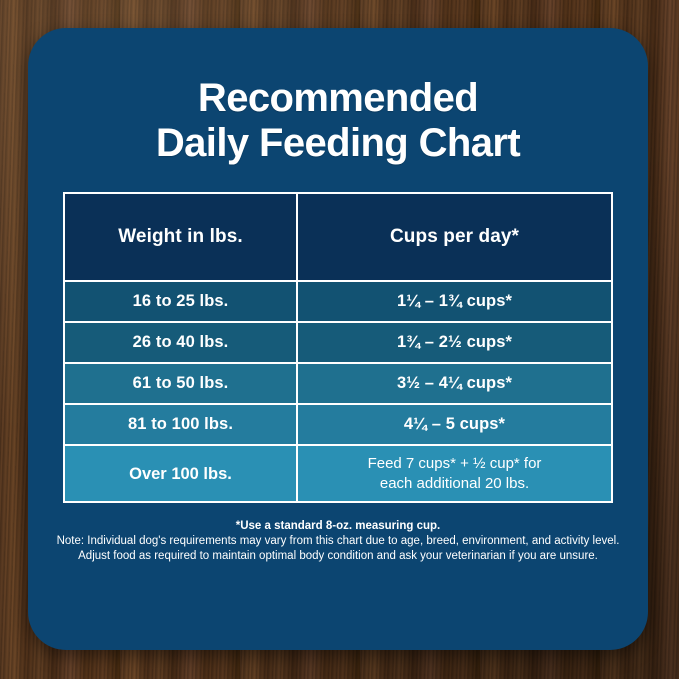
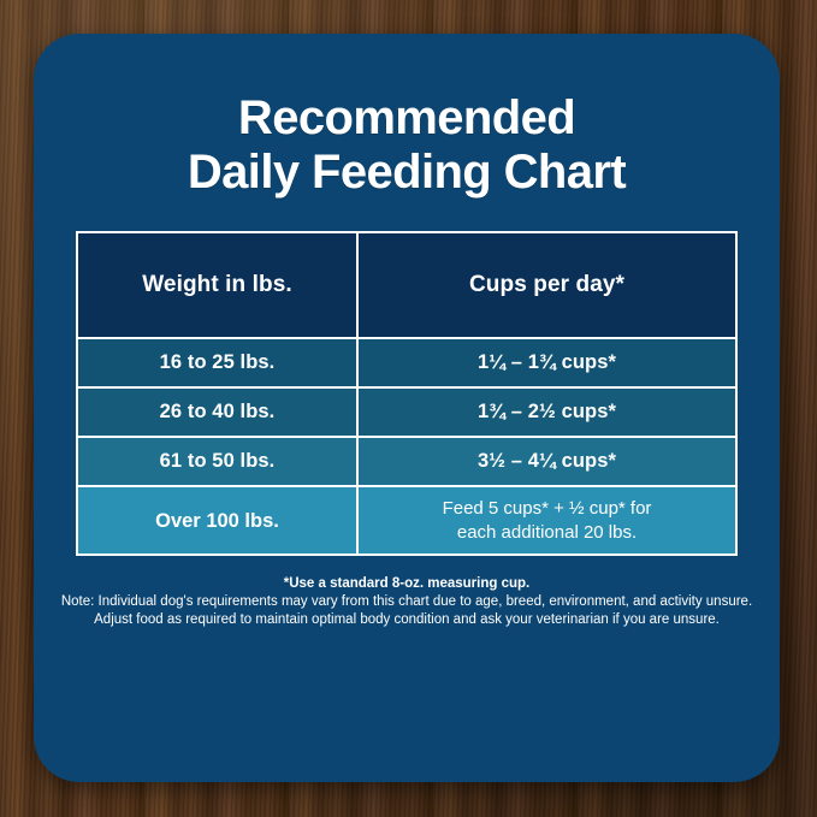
  Recommended
  Daily Feeding Chart
  Weight in lbs.	Cups per day*
  16 to 25 lbs.	1¼ – 1¾ cups*
  26 to 40 lbs.	1¾ – 2½ cups*
  61 to 50 lbs.	3½ – 4¼ cups*
- 81 to 100 lbs.	4¼ – 5 cups*
- Over 100 lbs.	Feed 7 cups* + ½ cup* foreach additional 20 lbs.
+ Over 100 lbs.	Feed 5 cups* + ½ cup* foreach additional 20 lbs.
  *Use a standard 8-oz. measuring cup.
- Note: Individual dog's requirements may vary from this chart due to age, breed, environment, and activity level.
+ Note: Individual dog's requirements may vary from this chart due to age, breed, environment, and activity unsure.
  Adjust food as required to maintain optimal body condition and ask your veterinarian if you are unsure.
